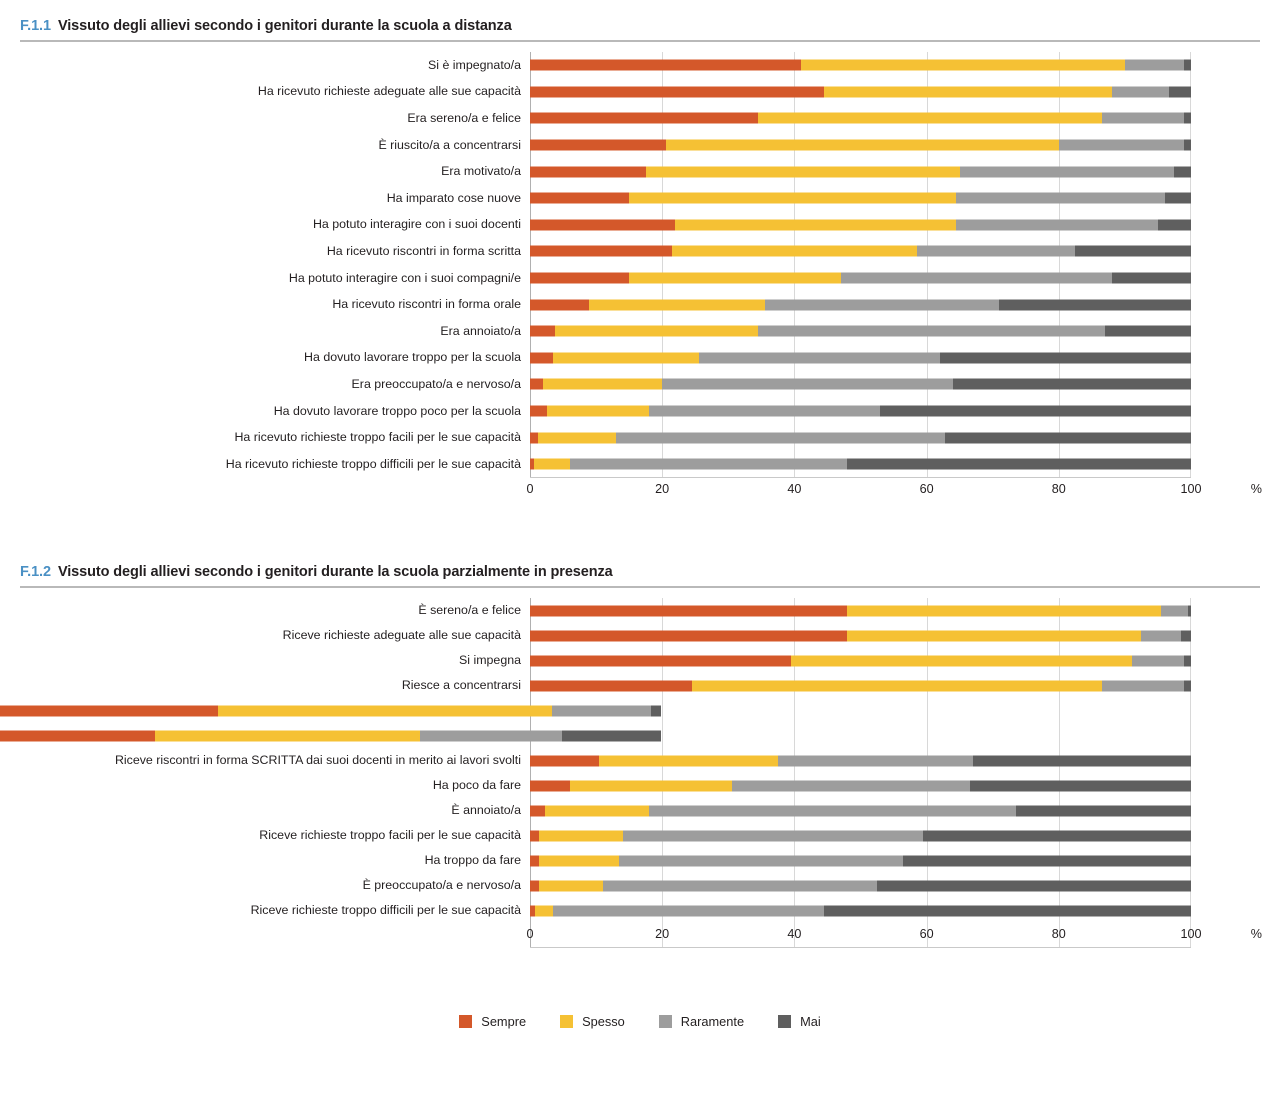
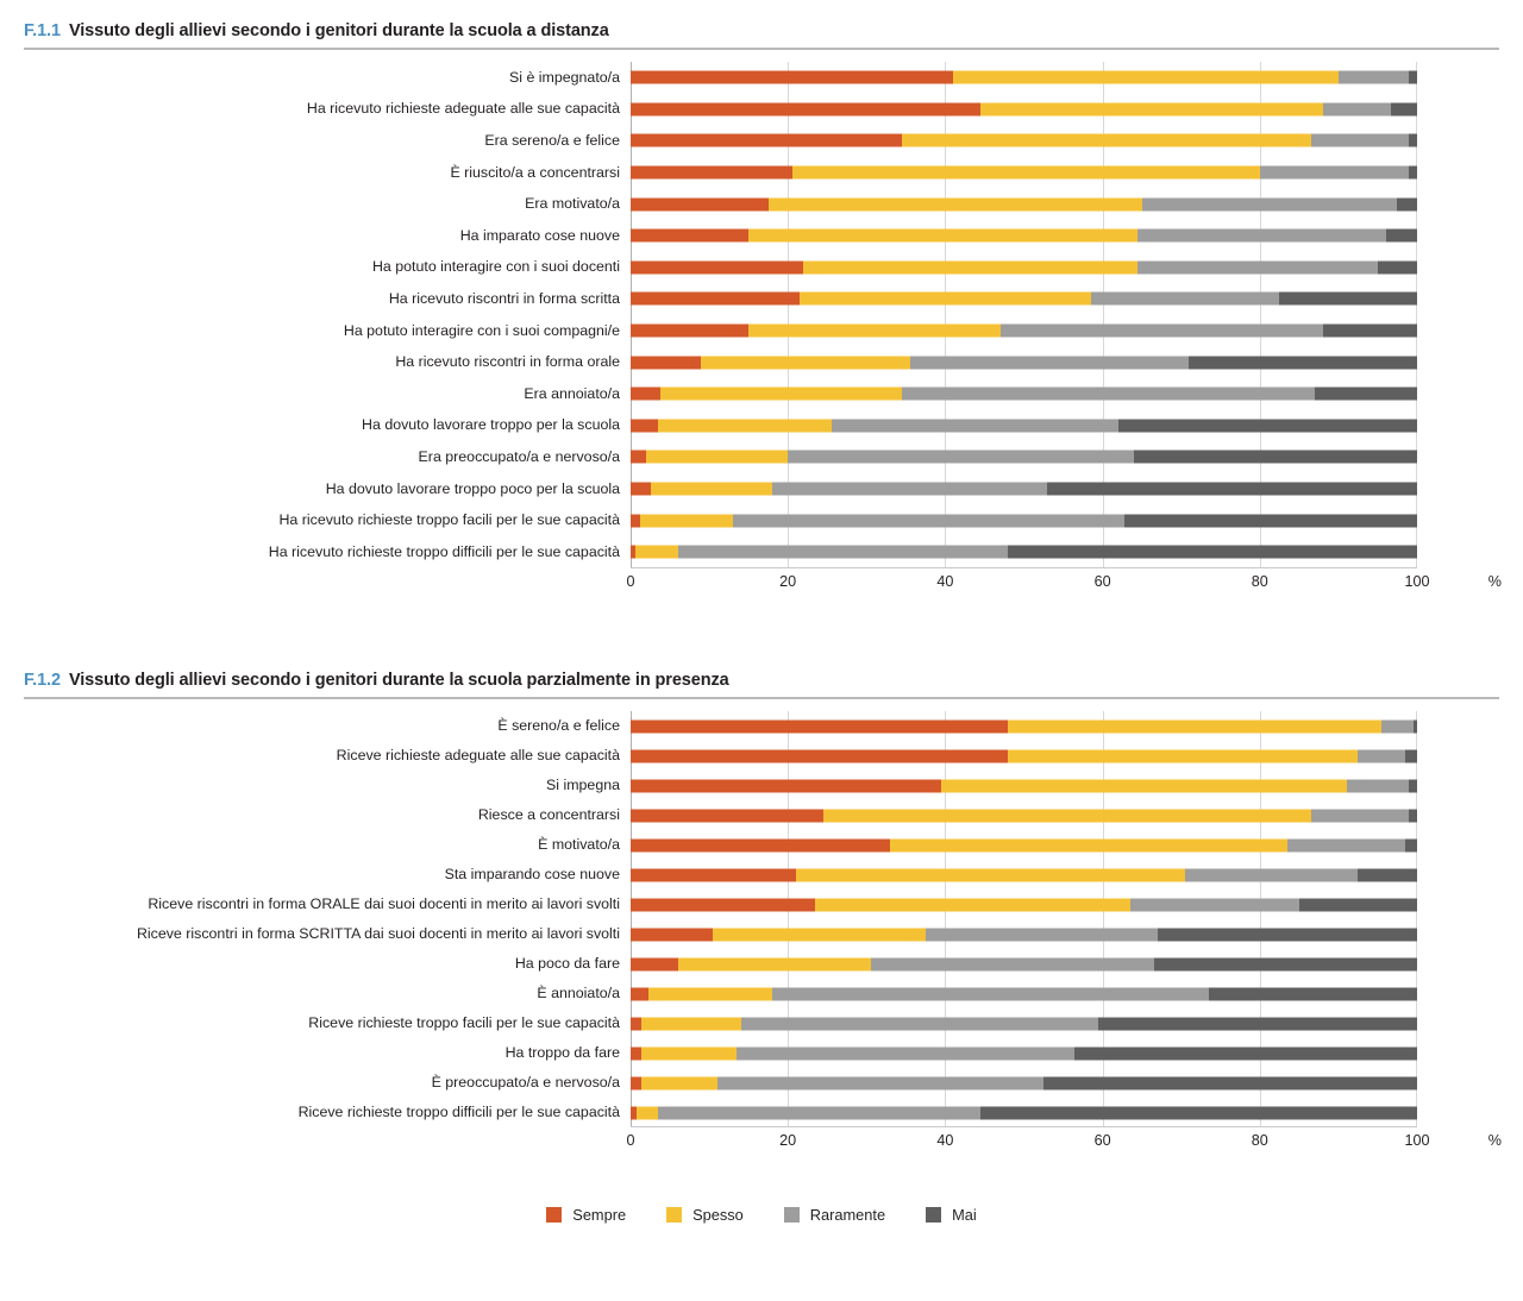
  F.1.1
  Vissuto degli allievi secondo i genitori durante la scuola a distanza
  Si è impegnato/a
  Ha ricevuto richieste adeguate alle sue capacità
  Era sereno/a e felice
  È riuscito/a a concentrarsi
  Era motivato/a
  Ha imparato cose nuove
  Ha potuto interagire con i suoi docenti
  Ha ricevuto riscontri in forma scritta
  Ha potuto interagire con i suoi compagni/e
  Ha ricevuto riscontri in forma orale
  Era annoiato/a
  Ha dovuto lavorare troppo per la scuola
  Era preoccupato/a e nervoso/a
  Ha dovuto lavorare troppo poco per la scuola
  Ha ricevuto richieste troppo facili per le sue capacità
  Ha ricevuto richieste troppo difficili per le sue capacità
  %
  0
  20
  40
  60
  80
  100
  F.1.2
  Vissuto degli allievi secondo i genitori durante la scuola parzialmente in presenza
  È sereno/a e felice
  Riceve richieste adeguate alle sue capacità
  Si impegna
  Riesce a concentrarsi
+ È motivato/a
+ Sta imparando cose nuove
+ Riceve riscontri in forma ORALE dai suoi docenti in merito ai lavori svolti
  Riceve riscontri in forma SCRITTA dai suoi docenti in merito ai lavori svolti
  Ha poco da fare
  È annoiato/a
  Riceve richieste troppo facili per le sue capacità
  Ha troppo da fare
  È preoccupato/a e nervoso/a
  Riceve richieste troppo difficili per le sue capacità
  %
  0
  20
  40
  60
  80
  100
  Sempre
  Spesso
  Raramente
  Mai
